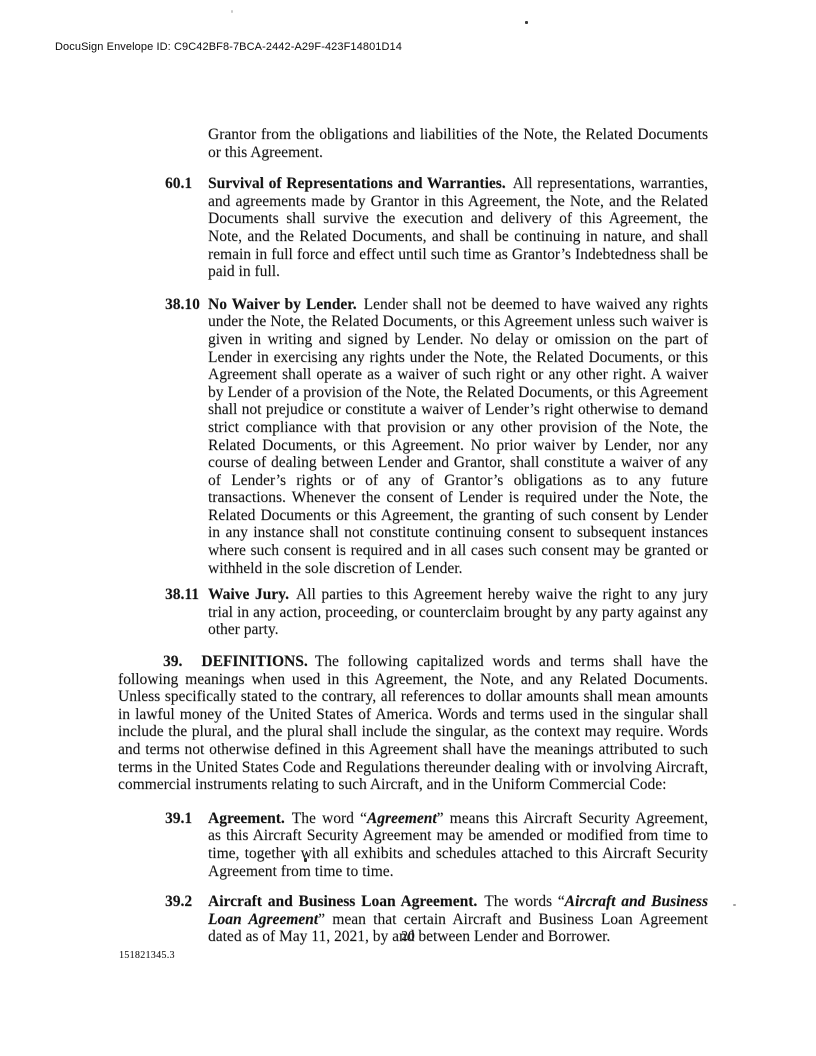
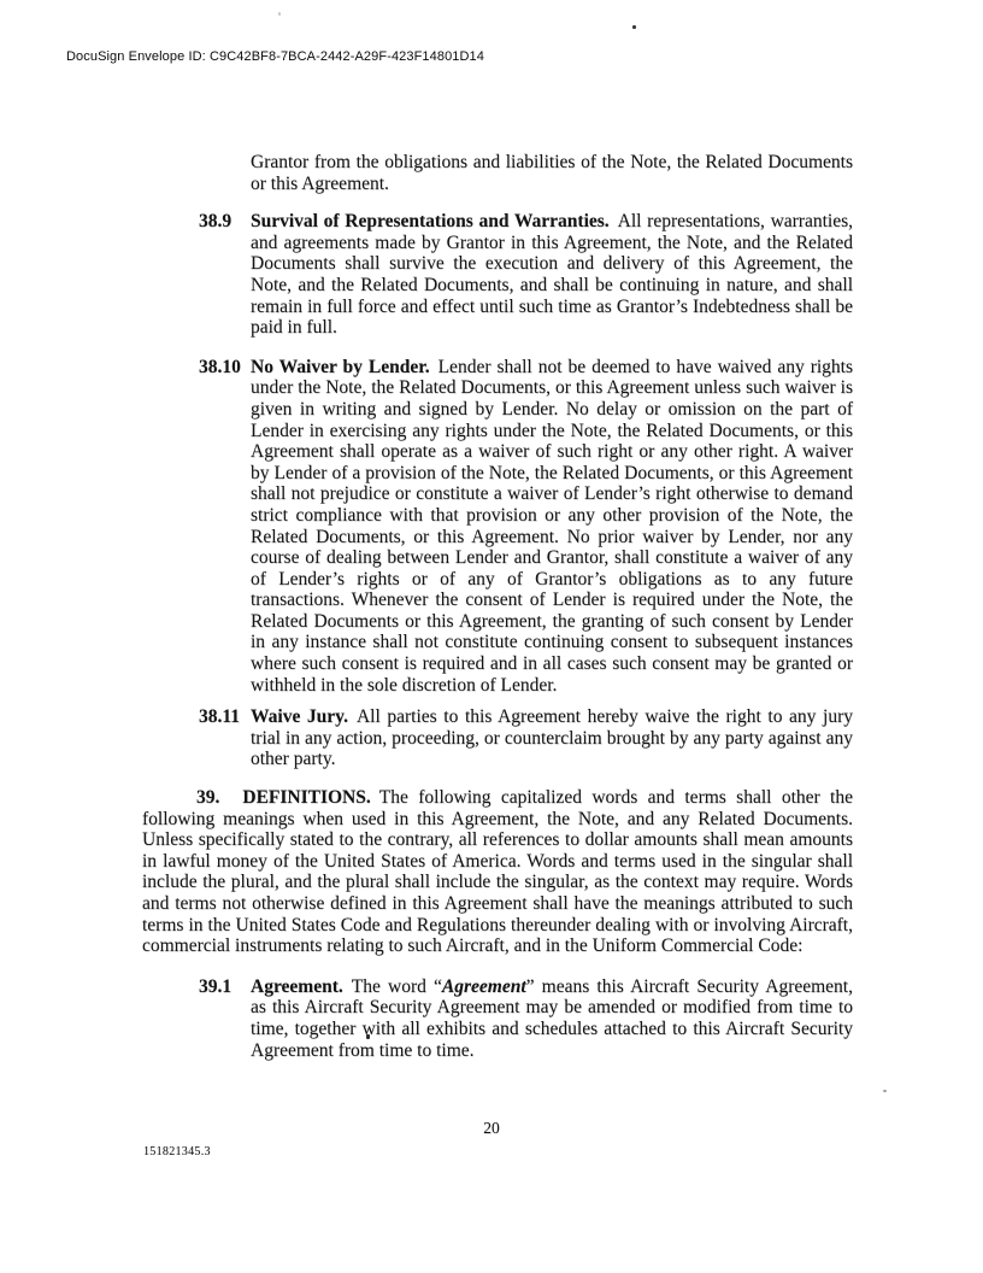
  DocuSign Envelope ID: C9C42BF8-7BCA-2442-A29F-423F14801D14
  Grantor from the obligations and liabilities of the Note, the Related Documents or this Agreement.
- 60.1
+ 38.9
  Survival of Representations and Warranties. All representations, warranties, and agreements made by Grantor in this Agreement, the Note, and the Related Documents shall survive the execution and delivery of this Agreement, the Note, and the Related Documents, and shall be continuing in nature, and shall remain in full force and effect until such time as Grantor’s Indebtedness shall be paid in full.
  38.10
  No Waiver by Lender. Lender shall not be deemed to have waived any rights under the Note, the Related Documents, or this Agreement unless such waiver is given in writing and signed by Lender. No delay or omission on the part of Lender in exercising any rights under the Note, the Related Documents, or this Agreement shall operate as a waiver of such right or any other right. A waiver by Lender of a provision of the Note, the Related Documents, or this Agreement shall not prejudice or constitute a waiver of Lender’s right otherwise to demand strict compliance with that provision or any other provision of the Note, the Related Documents, or this Agreement. No prior waiver by Lender, nor any course of dealing between Lender and Grantor, shall constitute a waiver of any of Lender’s rights or of any of Grantor’s obligations as to any future transactions. Whenever the consent of Lender is required under the Note, the Related Documents or this Agreement, the granting of such consent by Lender in any instance shall not constitute continuing consent to subsequent instances where such consent is required and in all cases such consent may be granted or withheld in the sole discretion of Lender.
  38.11
  Waive Jury. All parties to this Agreement hereby waive the right to any jury trial in any action, proceeding, or counterclaim brought by any party against any other party.
- 39. DEFINITIONS. The following capitalized words and terms shall have the following meanings when used in this Agreement, the Note, and any Related Documents. Unless specifically stated to the contrary, all references to dollar amounts shall mean amounts in lawful money of the United States of America. Words and terms used in the singular shall include the plural, and the plural shall include the singular, as the context may require. Words and terms not otherwise defined in this Agreement shall have the meanings attributed to such terms in the United States Code and Regulations thereunder dealing with or involving Aircraft, commercial instruments relating to such Aircraft, and in the Uniform Commercial Code:
+ 39. DEFINITIONS. The following capitalized words and terms shall other the following meanings when used in this Agreement, the Note, and any Related Documents. Unless specifically stated to the contrary, all references to dollar amounts shall mean amounts in lawful money of the United States of America. Words and terms used in the singular shall include the plural, and the plural shall include the singular, as the context may require. Words and terms not otherwise defined in this Agreement shall have the meanings attributed to such terms in the United States Code and Regulations thereunder dealing with or involving Aircraft, commercial instruments relating to such Aircraft, and in the Uniform Commercial Code:
  39.1
  Agreement. The word “Agreement” means this Aircraft Security Agreement, as this Aircraft Security Agreement may be amended or modified from time to time, together with all exhibits and schedules attached to this Aircraft Security Agreement from time to time.
- 39.2
- Aircraft and Business Loan Agreement. The words “Aircraft and Business Loan Agreement” mean that certain Aircraft and Business Loan Agreement dated as of May 11, 2021, by and between Lender and Borrower.
  20
  151821345.3
